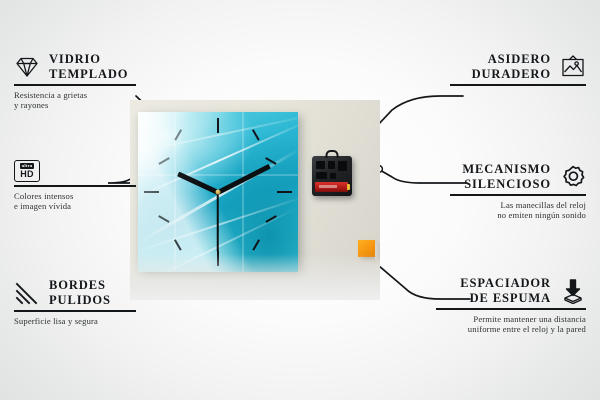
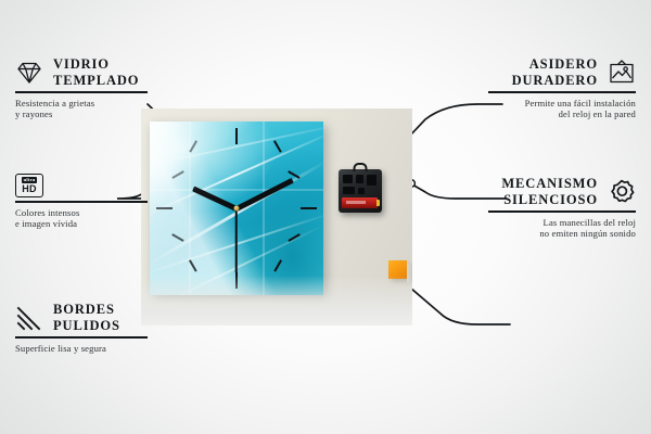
  VIDRIO
  TEMPLADO
  Resistencia a grietas
  y rayones
  HD
  Colores intensos
  e imagen vívida
  BORDES
  PULIDOS
  Superficie lisa y segura
  ASIDERO
  DURADERO
+ Permite una fácil instalación
+ del reloj en la pared
  MECANISMO
  SILENCIOSO
  Las manecillas del reloj
  no emiten ningún sonido
- ESPACIADOR
- DE ESPUMA
- Permite mantener una distancia
- uniforme entre el reloj y la pared
